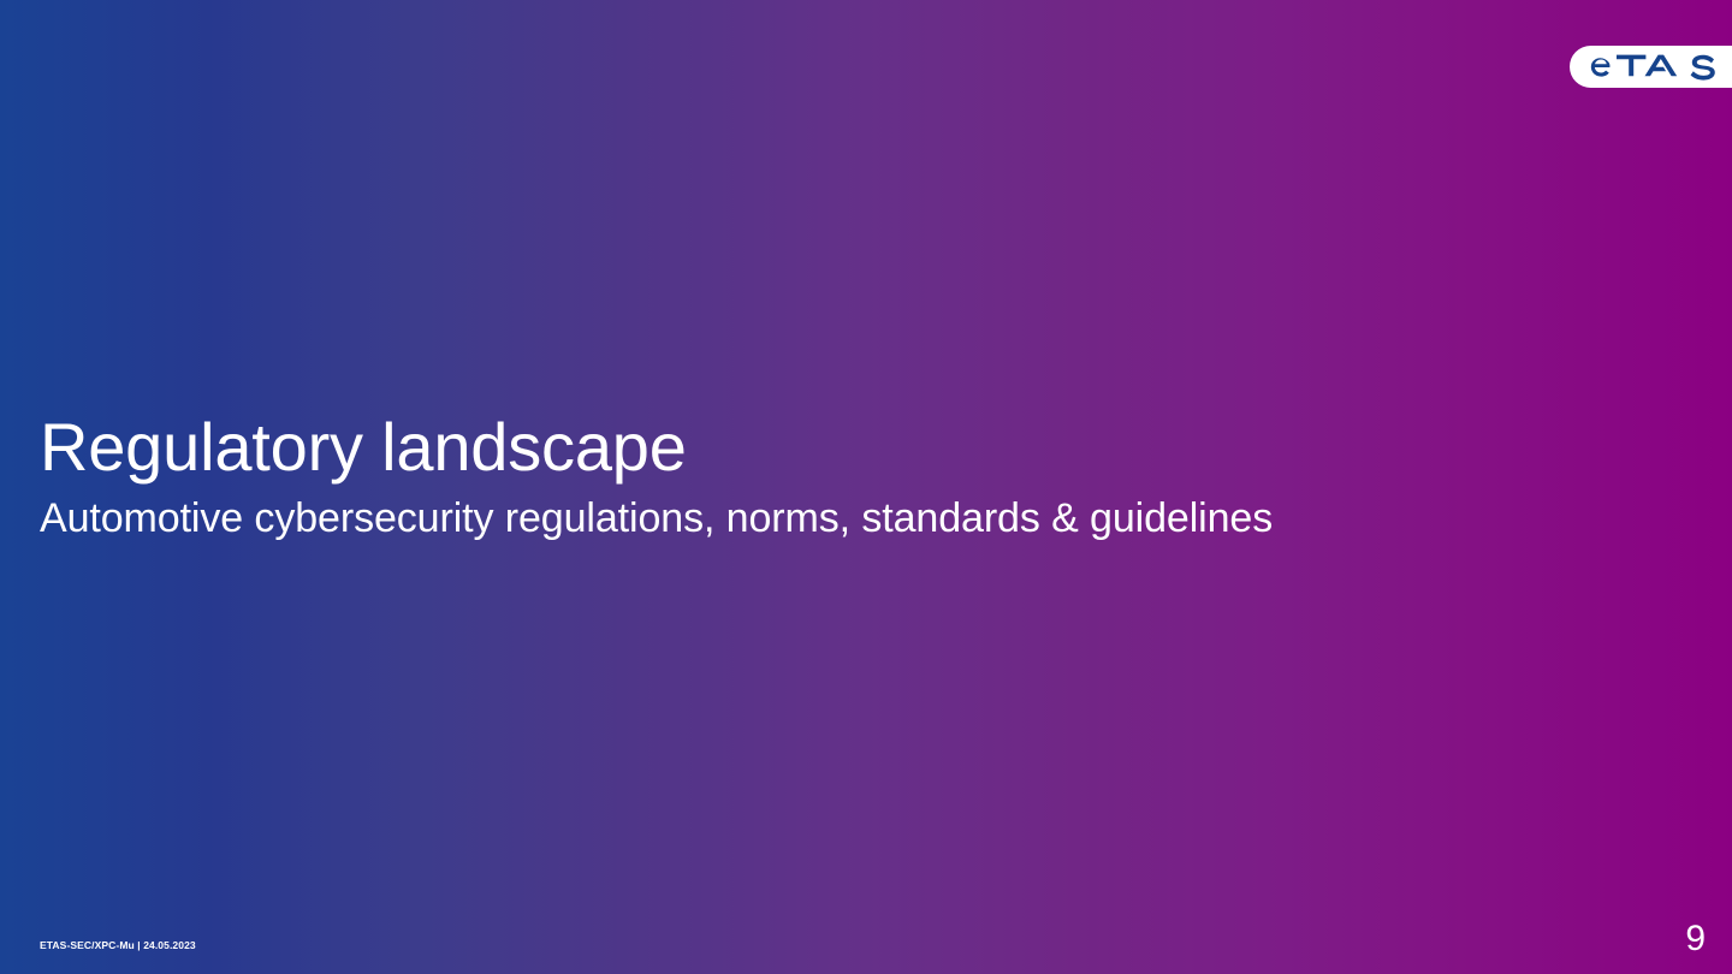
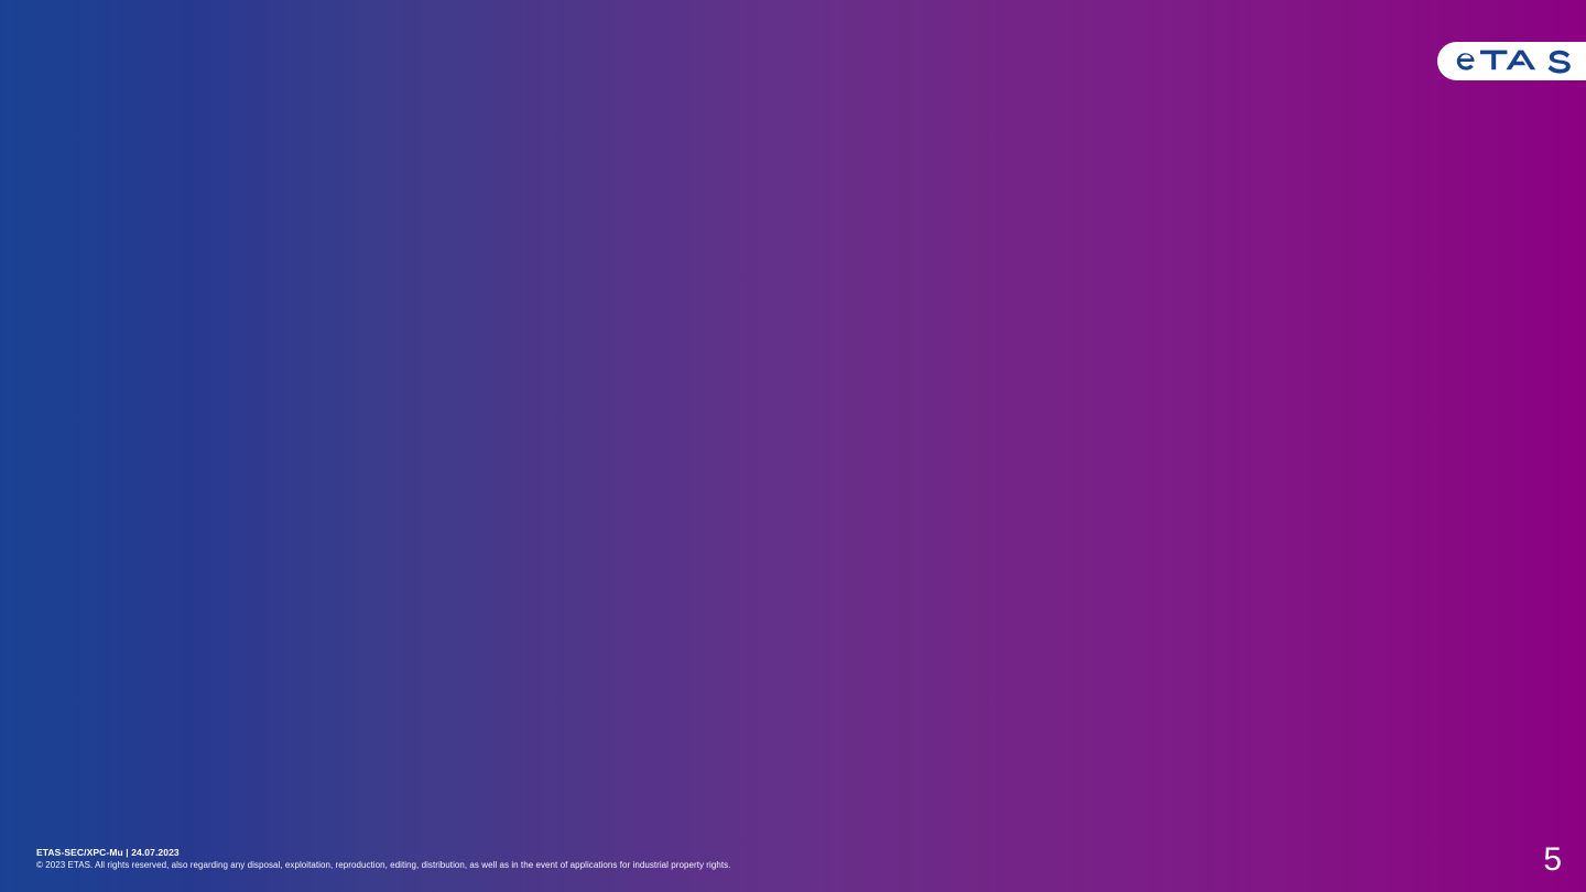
- Regulatory landscape
- Automotive cybersecurity regulations, norms, standards & guidelines
- ETAS-SEC/XPC-Mu | 24.05.2023
+ ETAS-SEC/XPC-Mu | 24.07.2023
+ © 2023 ETAS. All rights reserved, also regarding any disposal, exploitation, reproduction, editing, distribution, as well as in the event of applications for industrial property rights.
- 9
+ 5
